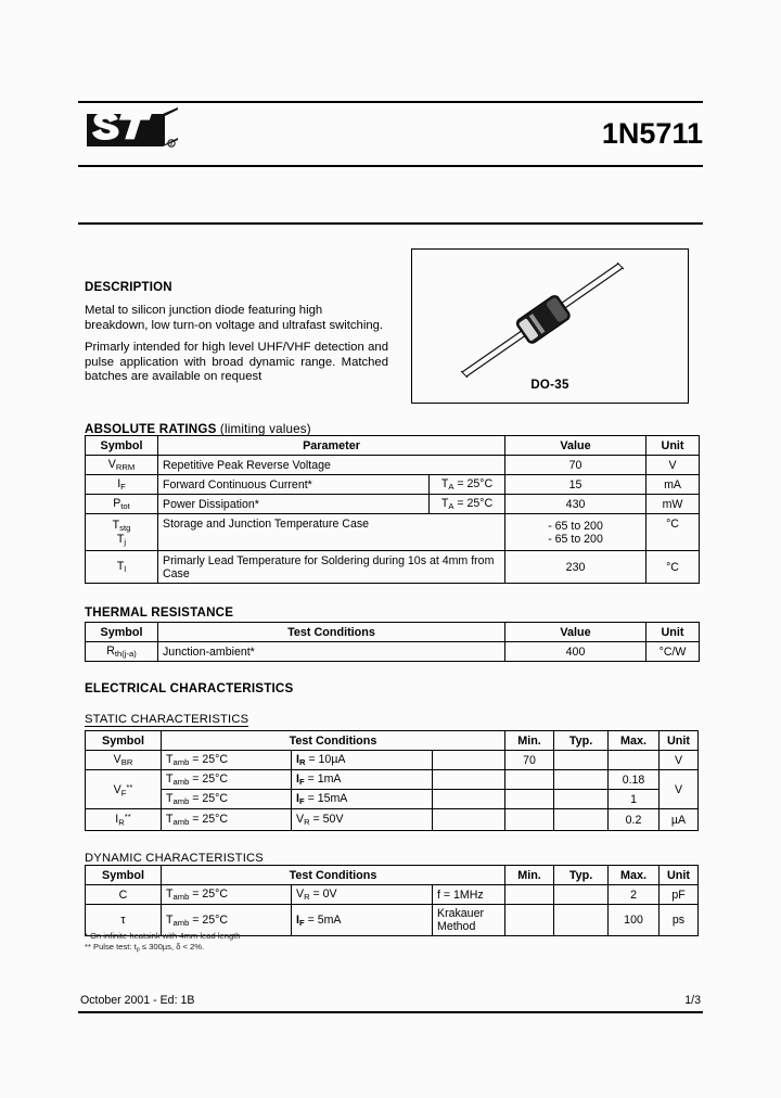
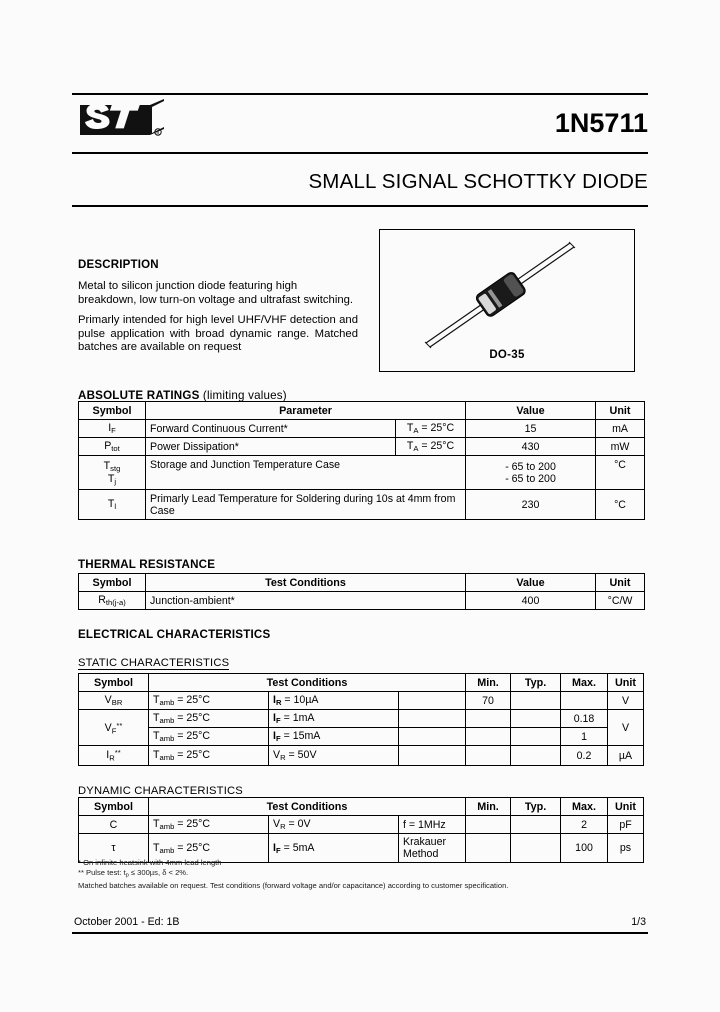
  1N5711
+ SMALL SIGNAL SCHOTTKY DIODE
  DESCRIPTION
  Metal to silicon junction diode featuring high breakdown, low turn-on voltage and ultrafast switching.
  Primarly intended for high level UHF/VHF detection and pulse application with broad dynamic range. Matched batches are available on request
  DO-35
  ABSOLUTE RATINGS (limiting values)
  Symbol	Parameter	Value	Unit
- VRRM	Repetitive Peak Reverse Voltage	70	V
  IF	Forward Continuous Current*	TA = 25°C	15	mA
  Ptot	Power Dissipation*	TA = 25°C	430	mW
  Tstg Tj	Storage and Junction Temperature Case	- 65 to 200 - 65 to 200	°C
  Tl	Primarly Lead Temperature for Soldering during 10s at 4mm from Case	230	°C
  THERMAL RESISTANCE
  Symbol	Test Conditions	Value	Unit
  Rth(j-a)	Junction-ambient*	400	°C/W
  ELECTRICAL CHARACTERISTICS
  STATIC CHARACTERISTICS
  Symbol	Test Conditions	Min.	Typ.	Max.	Unit
  VBR	Tamb = 25°C	IR = 10µA		70			V
  VF**	Tamb = 25°C	IF = 1mA				0.18	V
  Tamb = 25°C	IF = 15mA				1
  IR**	Tamb = 25°C	VR = 50V				0.2	µA
  DYNAMIC CHARACTERISTICS
  Symbol	Test Conditions	Min.	Typ.	Max.	Unit
  C	Tamb = 25°C	VR = 0V	f = 1MHz			2	pF
  τ	Tamb = 25°C	IF = 5mA	Krakauer Method			100	ps
  * On infinite heatsink with 4mm lead length
  ** Pulse test: t ≤ 300µs, δ < 2%.
+ Matched batches available on request. Test conditions (forward voltage and/or capacitance) according to customer specification.
  October 2001 - Ed: 1B
  1/3
